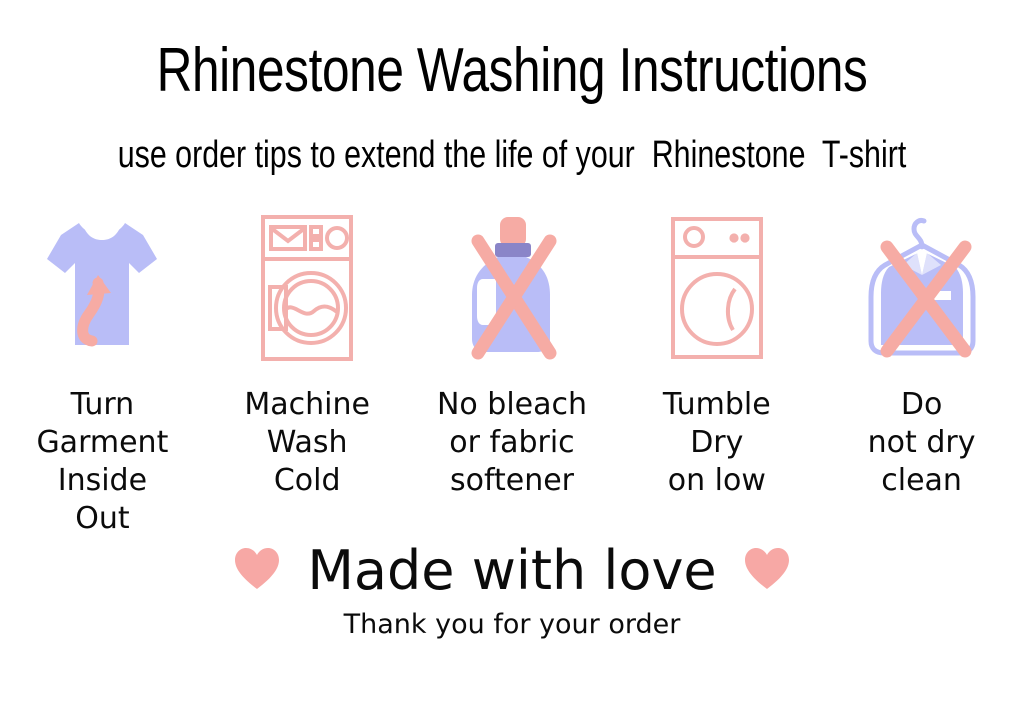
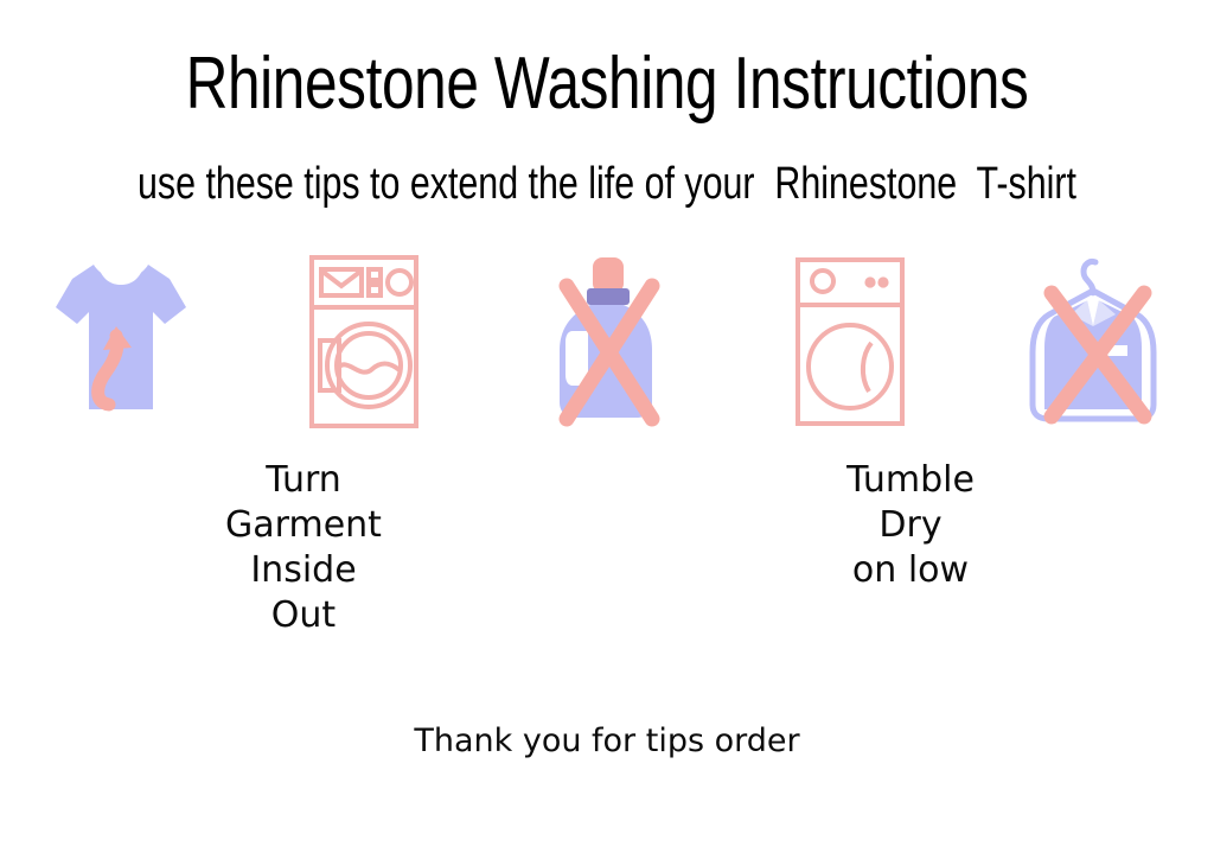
  Rhinestone Washing Instructions
- use order tips to extend the life of your Rhinestone T-shirt
+ use these tips to extend the life of your Rhinestone T-shirt
  Turn
  Garment
  Inside
  Out
- Machine
- Wash
- Cold
- No bleach
- or fabric
- softener
  Tumble
  Dry
  on low
- Do
- not dry
- clean
- Made with love
- Thank you for your order
+ Thank you for tips order
